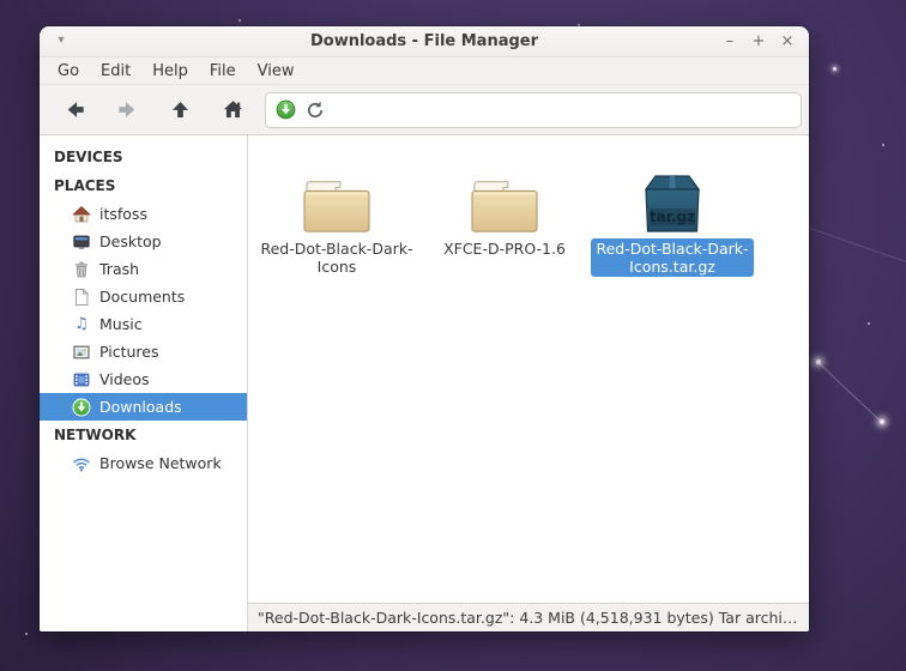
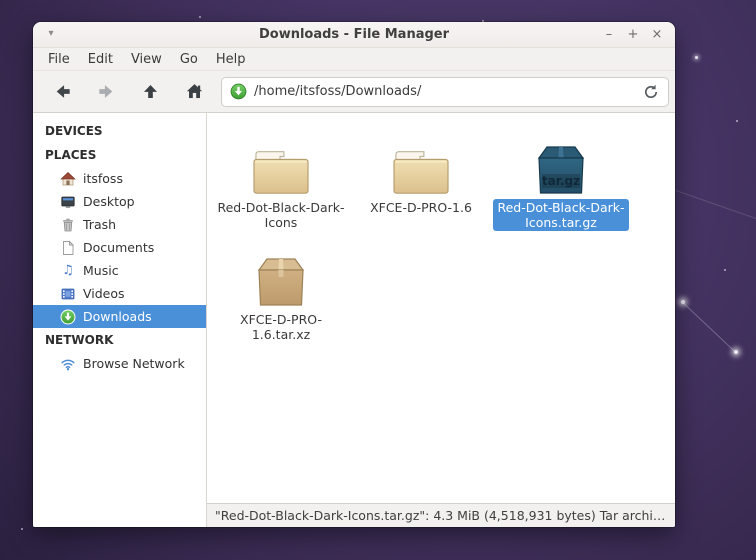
  ▾
  Downloads - File Manager
  –
  +
  ×
- Go
+ File
  Edit
- Help
+ View
- File
+ Go
- View
+ Help
+ /home/itsfoss/Downloads/
  DEVICES
  PLACES
  itsfoss
  Desktop
  Trash
  Documents
  ♫
  Music
- Pictures
  Videos
  Downloads
  NETWORK
  Browse Network
  Red-Dot-Black-Dark-
  Icons
  XFCE-D-PRO-1.6
  tar.gz
  Red-Dot-Black-Dark-
  Icons.tar.gz
+ XFCE-D-PRO-1.6.tar.xz
  "Red-Dot-Black-Dark-Icons.tar.gz": 4.3 MiB (4,518,931 bytes) Tar archive
